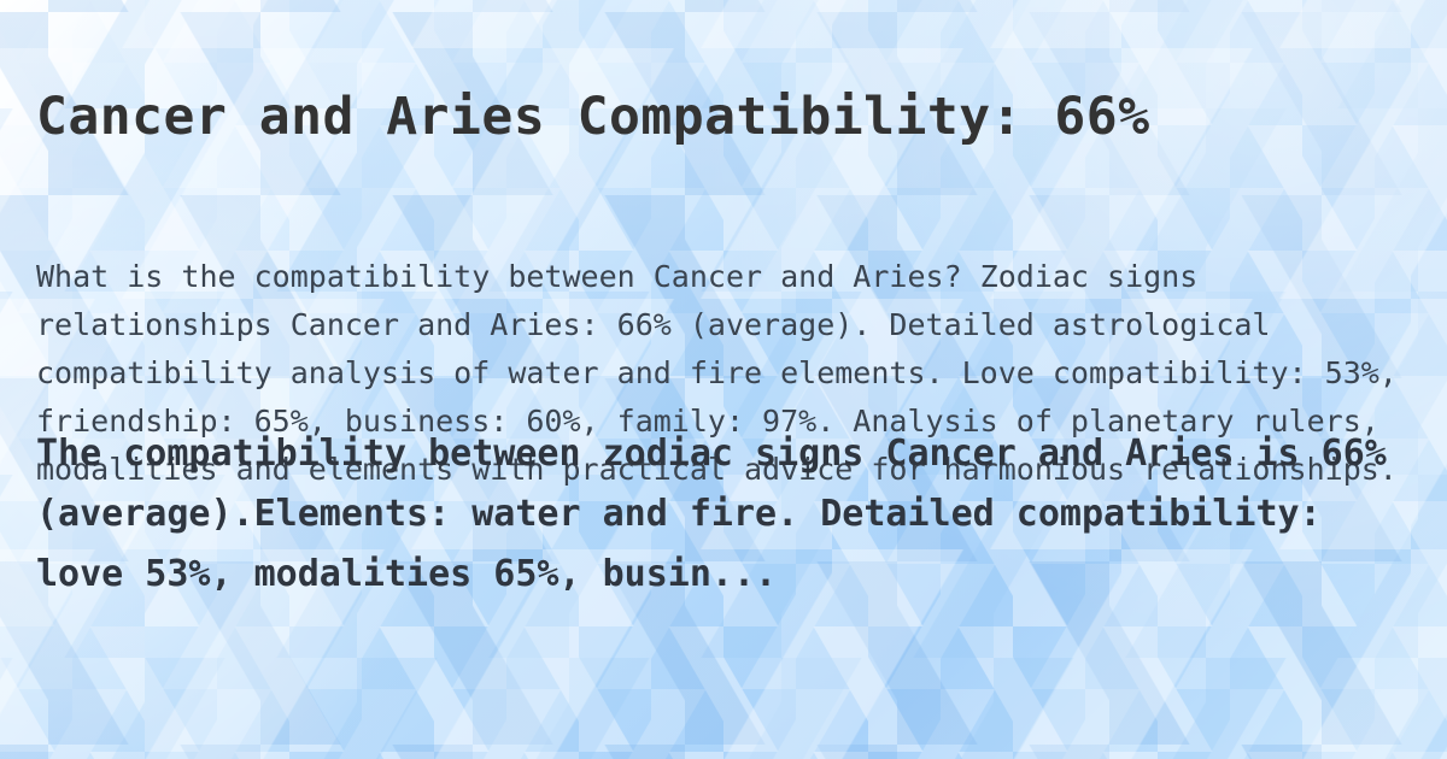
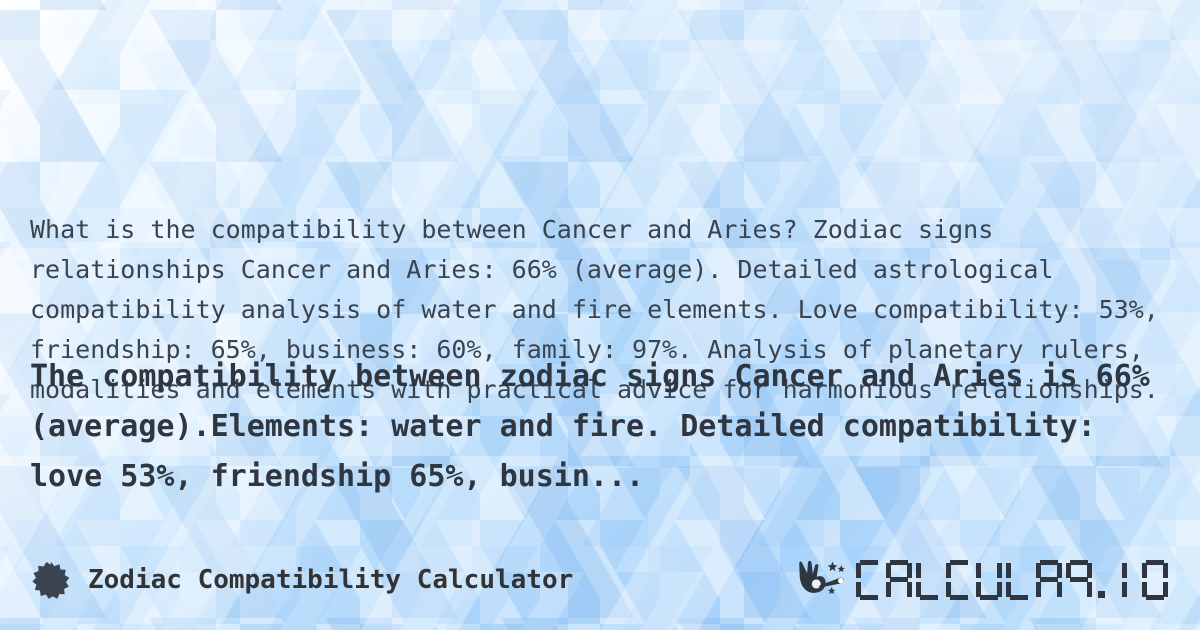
- Cancer and Aries Compatibility: 66%
  What is the compatibility between Cancer and Aries? Zodiac signs relationships Cancer and Aries: 66% (average). Detailed astrological compatibility analysis of water and fire elements. Love compatibility: 53%, friendship: 65%, business: 60%, family: 97%. Analysis of planetary rulers, modalities and elements with practical advice for harmonious relationships.
- The compatibility between zodiac signs Cancer and Aries is 66% (average).Elements: water and fire. Detailed compatibility: love 53%, modalities 65%, busin...
+ The compatibility between zodiac signs Cancer and Aries is 66% (average).Elements: water and fire. Detailed compatibility: love 53%, friendship 65%, busin...
+ Zodiac Compatibility Calculator
